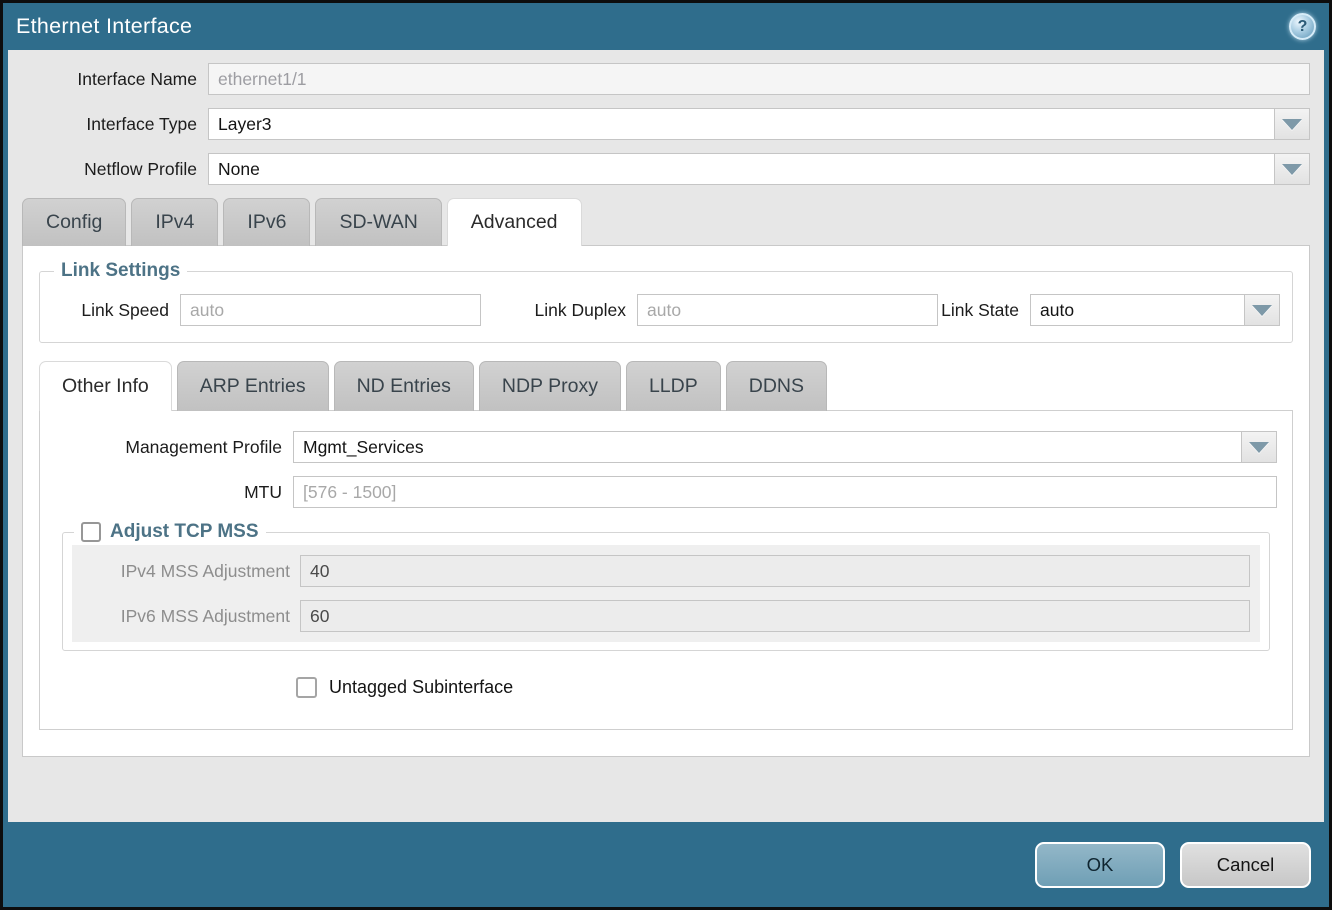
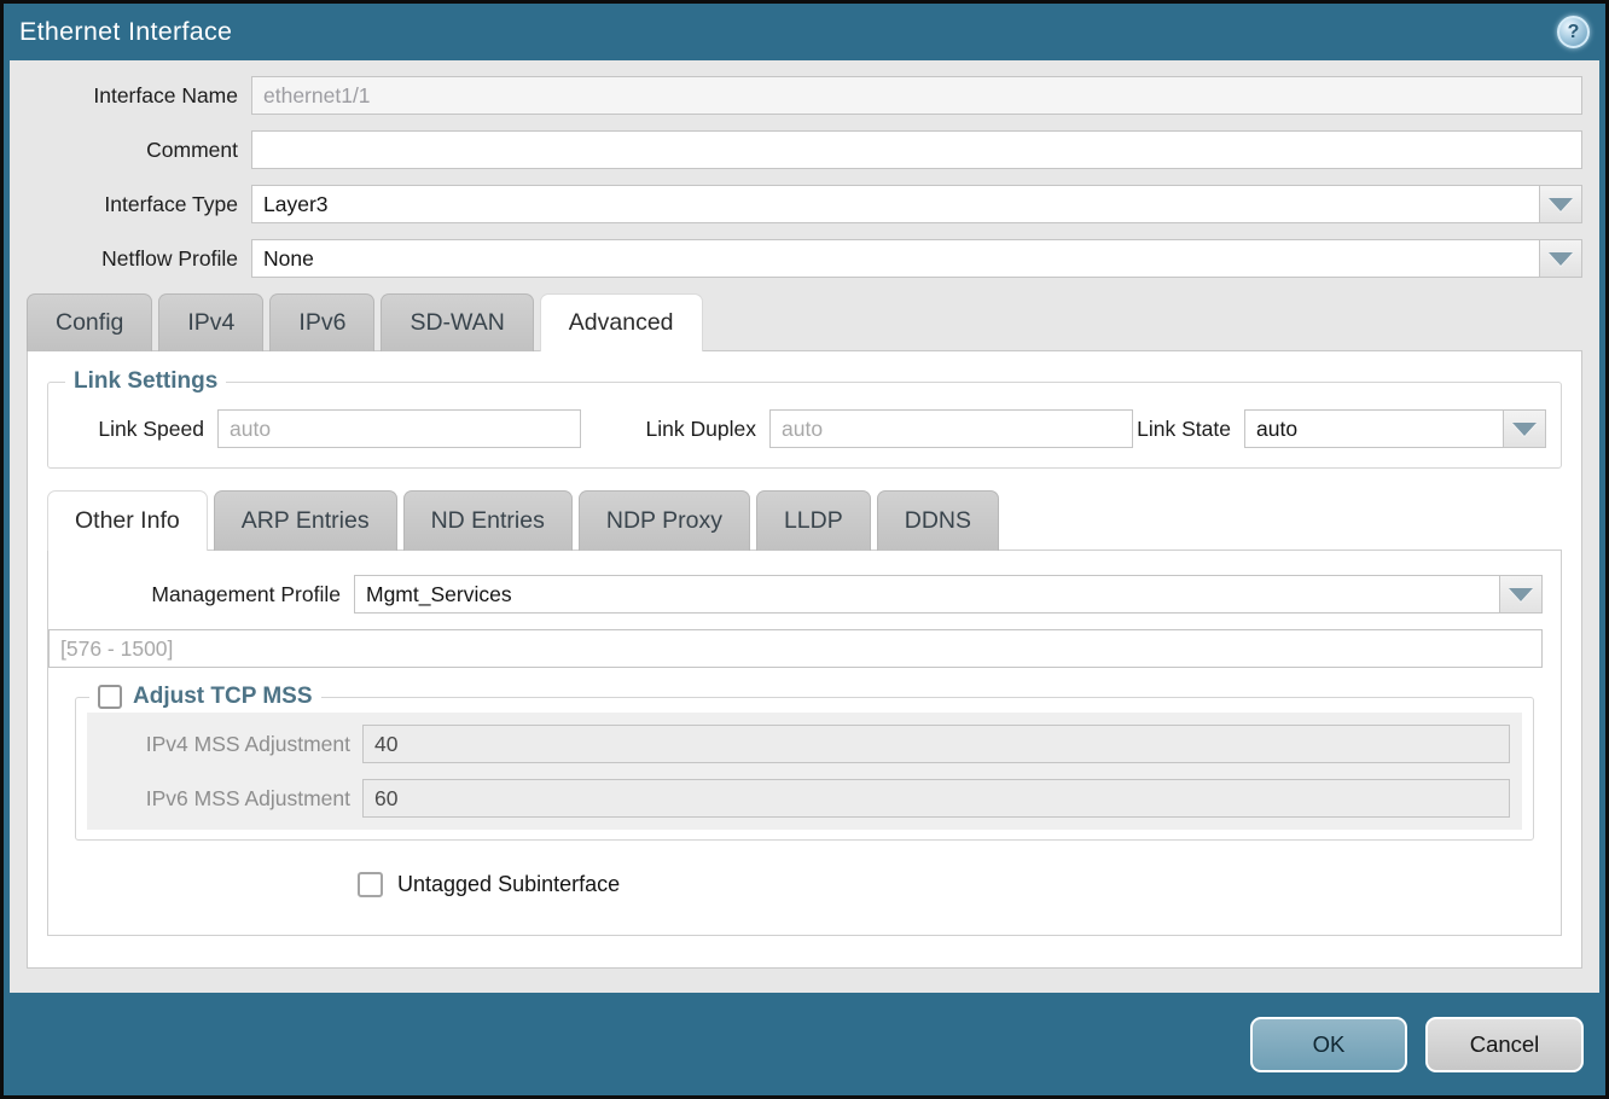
  Ethernet Interface
  ?
  Interface Name
  ethernet1/1
+ Comment
  Interface Type
  Layer3
  Netflow Profile
  None
  Config
  IPv4
  IPv6
  SD-WAN
  Advanced
  Link Settings
  Link Speed
  auto
  Link Duplex
  auto
  Link State
  auto
  Other Info
  ARP Entries
  ND Entries
  NDP Proxy
  LLDP
  DDNS
  Management Profile
  Mgmt_Services
- MTU
  [576 - 1500]
  Adjust TCP MSS
  IPv4 MSS Adjustment
  40
  IPv6 MSS Adjustment
  60
  Untagged Subinterface
  OK
  Cancel
